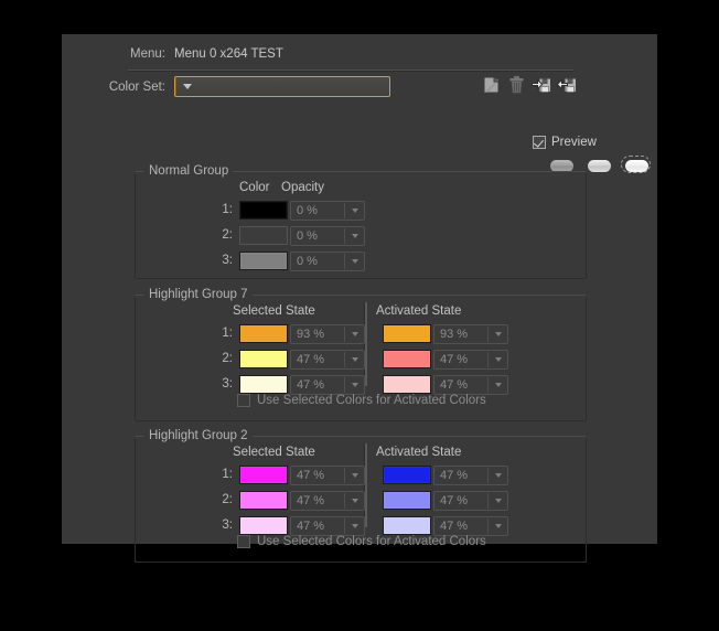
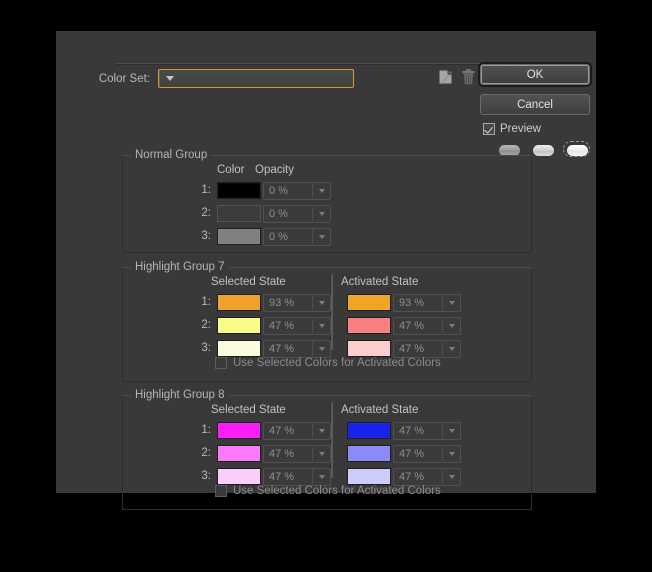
- Menu:
- Menu 0 x264 TEST
  Color Set:
+ OK
+ Cancel
  Preview
  Normal Group
  Color
  Opacity
  1:
  0 %
  2:
  0 %
  3:
  0 %
  Highlight Group 7
  Selected State
  Activated State
  1:
  93 %
  93 %
  2:
  47 %
  47 %
  3:
  47 %
  47 %
  Use Selected Colors for Activated Colors
- Highlight Group 2
+ Highlight Group 8
  Selected State
  Activated State
  1:
  47 %
  47 %
  2:
  47 %
  47 %
  3:
  47 %
  47 %
  Use Selected Colors for Activated Colors
